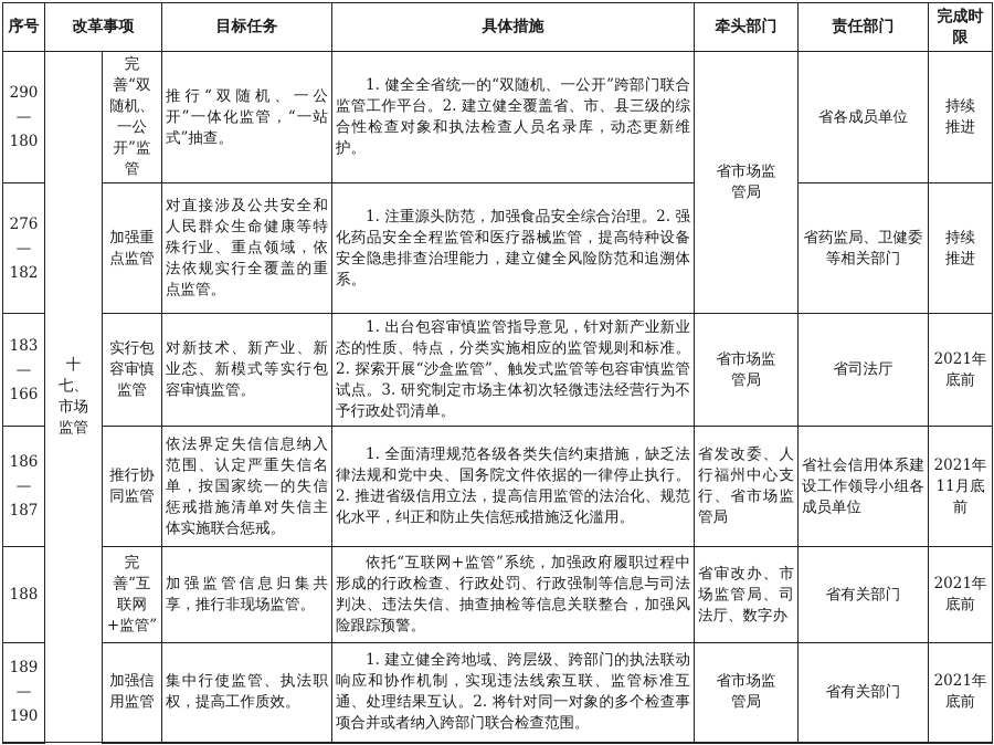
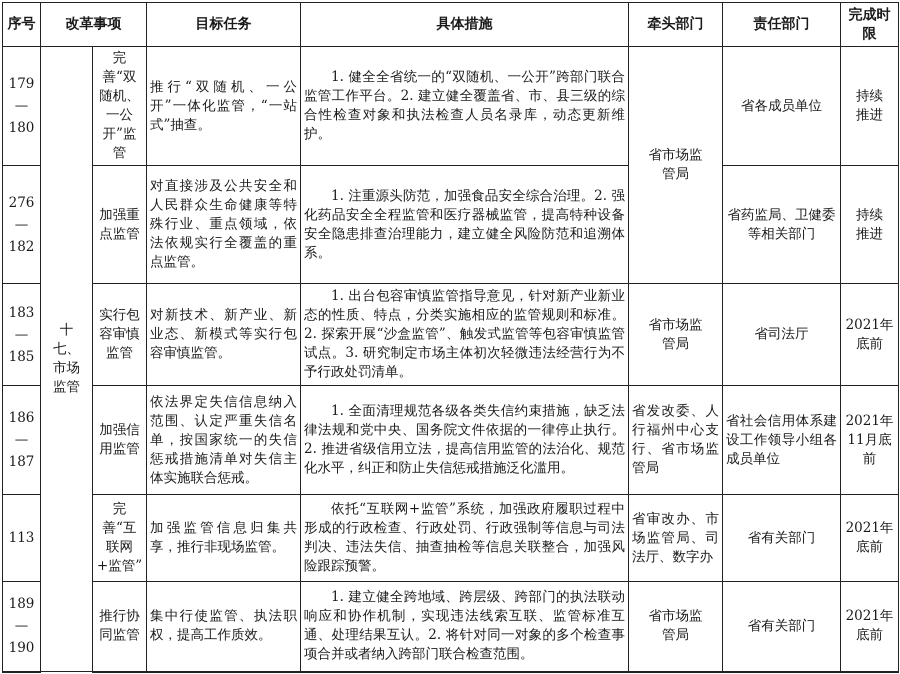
  序号	改革事项	目标任务	具体措施	牵头部门	责任部门	完成时限
- 290 — 180	十七、市场监管	完善“双随机、一公开”监管	推行“双随机、一公开”一体化监管，“一站式”抽查。	1. 健全全省统一的“双随机、一公开”跨部门联合监管工作平台。2. 建立健全覆盖省、市、县三级的综合性检查对象和执法检查人员名录库，动态更新维护。	省市场监管局	省各成员单位	持续推进
+ 179 — 180	十七、市场监管	完善“双随机、一公开”监管	推行“双随机、一公开”一体化监管，“一站式”抽查。	1. 健全全省统一的“双随机、一公开”跨部门联合监管工作平台。2. 建立健全覆盖省、市、县三级的综合性检查对象和执法检查人员名录库，动态更新维护。	省市场监管局	省各成员单位	持续推进
  276 — 182	加强重点监管	对直接涉及公共安全和人民群众生命健康等特殊行业、重点领域，依法依规实行全覆盖的重点监管。	1. 注重源头防范，加强食品安全综合治理。2. 强化药品安全全程监管和医疗器械监管，提高特种设备安全隐患排查治理能力，建立健全风险防范和追溯体系。	省药监局、卫健委等相关部门	持续推进
- 183 — 166	实行包容审慎监管	对新技术、新产业、新业态、新模式等实行包容审慎监管。	1. 出台包容审慎监管指导意见，针对新产业新业态的性质、特点，分类实施相应的监管规则和标准。2. 探索开展“沙盒监管”、触发式监管等包容审慎监管试点。3. 研究制定市场主体初次轻微违法经营行为不予行政处罚清单。	省市场监管局	省司法厅	2021年底前
+ 183 — 185	实行包容审慎监管	对新技术、新产业、新业态、新模式等实行包容审慎监管。	1. 出台包容审慎监管指导意见，针对新产业新业态的性质、特点，分类实施相应的监管规则和标准。2. 探索开展“沙盒监管”、触发式监管等包容审慎监管试点。3. 研究制定市场主体初次轻微违法经营行为不予行政处罚清单。	省市场监管局	省司法厅	2021年底前
- 186 — 187	推行协同监管	依法界定失信信息纳入范围、认定严重失信名单，按国家统一的失信惩戒措施清单对失信主体实施联合惩戒。	1. 全面清理规范各级各类失信约束措施，缺乏法律法规和党中央、国务院文件依据的一律停止执行。2. 推进省级信用立法，提高信用监管的法治化、规范化水平，纠正和防止失信惩戒措施泛化滥用。	省发改委、人行福州中心支行、省市场监管局	省社会信用体系建设工作领导小组各成员单位	2021年11月底前
+ 186 — 187	加强信用监管	依法界定失信信息纳入范围、认定严重失信名单，按国家统一的失信惩戒措施清单对失信主体实施联合惩戒。	1. 全面清理规范各级各类失信约束措施，缺乏法律法规和党中央、国务院文件依据的一律停止执行。2. 推进省级信用立法，提高信用监管的法治化、规范化水平，纠正和防止失信惩戒措施泛化滥用。	省发改委、人行福州中心支行、省市场监管局	省社会信用体系建设工作领导小组各成员单位	2021年11月底前
- 188	完善“互联网+监管”	加强监管信息归集共享，推行非现场监管。	依托“互联网+监管”系统，加强政府履职过程中形成的行政检查、行政处罚、行政强制等信息与司法判决、违法失信、抽查抽检等信息关联整合，加强风险跟踪预警。	省审改办、市场监管局、司法厅、数字办	省有关部门	2021年底前
+ 113	完善“互联网+监管”	加强监管信息归集共享，推行非现场监管。	依托“互联网+监管”系统，加强政府履职过程中形成的行政检查、行政处罚、行政强制等信息与司法判决、违法失信、抽查抽检等信息关联整合，加强风险跟踪预警。	省审改办、市场监管局、司法厅、数字办	省有关部门	2021年底前
- 189 — 190	加强信用监管	集中行使监管、执法职权，提高工作质效。	1. 建立健全跨地域、跨层级、跨部门的执法联动响应和协作机制，实现违法线索互联、监管标准互通、处理结果互认。2. 将针对同一对象的多个检查事项合并或者纳入跨部门联合检查范围。	省市场监管局	省有关部门	2021年底前
+ 189 — 190	推行协同监管	集中行使监管、执法职权，提高工作质效。	1. 建立健全跨地域、跨层级、跨部门的执法联动响应和协作机制，实现违法线索互联、监管标准互通、处理结果互认。2. 将针对同一对象的多个检查事项合并或者纳入跨部门联合检查范围。	省市场监管局	省有关部门	2021年底前
